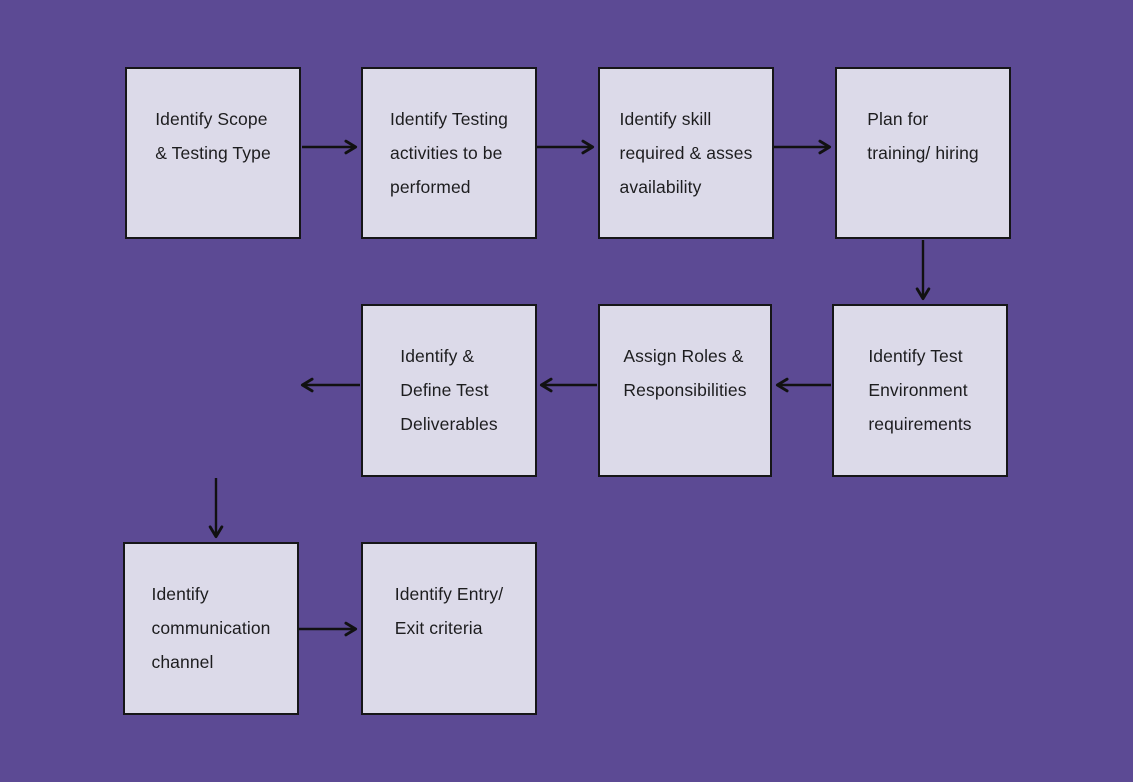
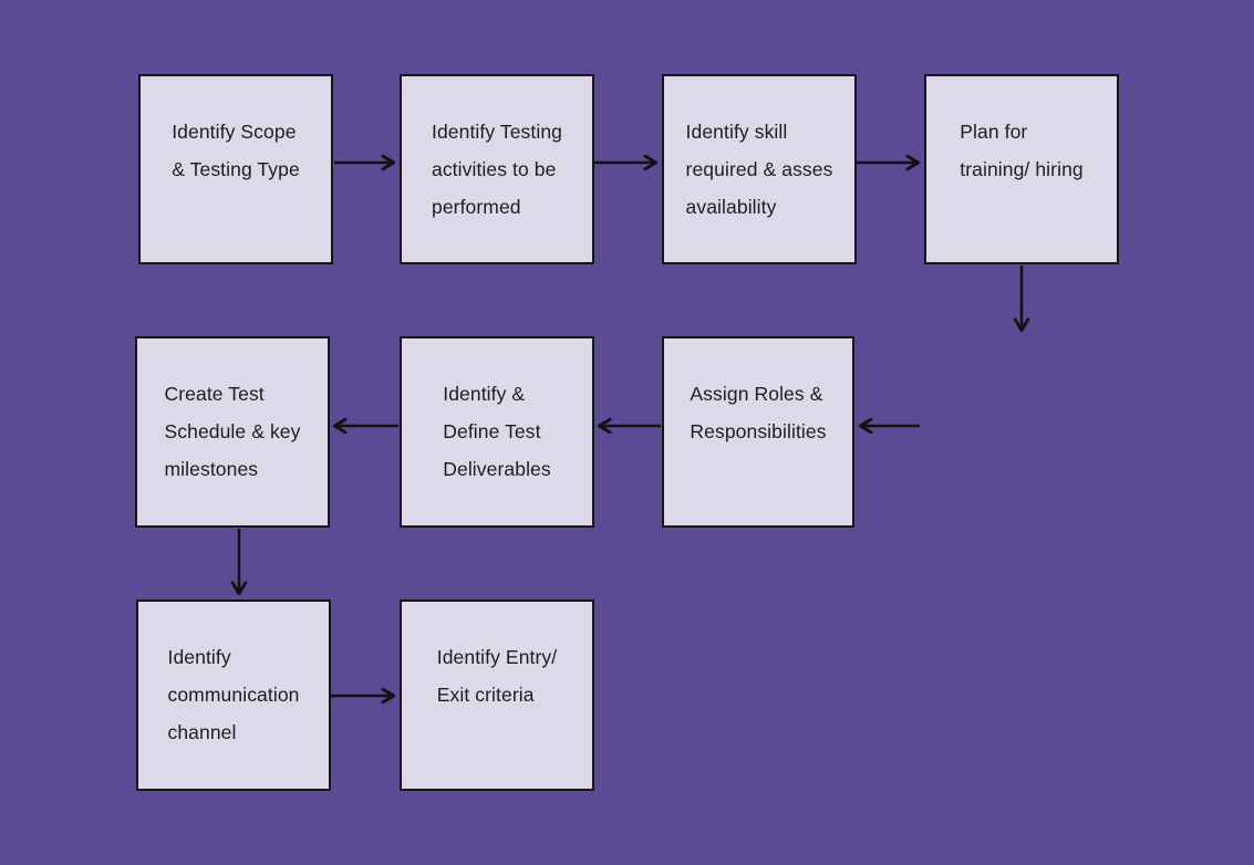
  Identify Scope
  & Testing Type
  Identify Testing
  activities to be
  performed
  Identify skill
  required & asses
  availability
  Plan for
  training/ hiring
+ Create Test
+ Schedule & key
+ milestones
  Identify &
  Define Test
  Deliverables
  Assign Roles &
  Responsibilities
- Identify Test
- Environment
- requirements
  Identify
  communication
  channel
  Identify Entry/
  Exit criteria
